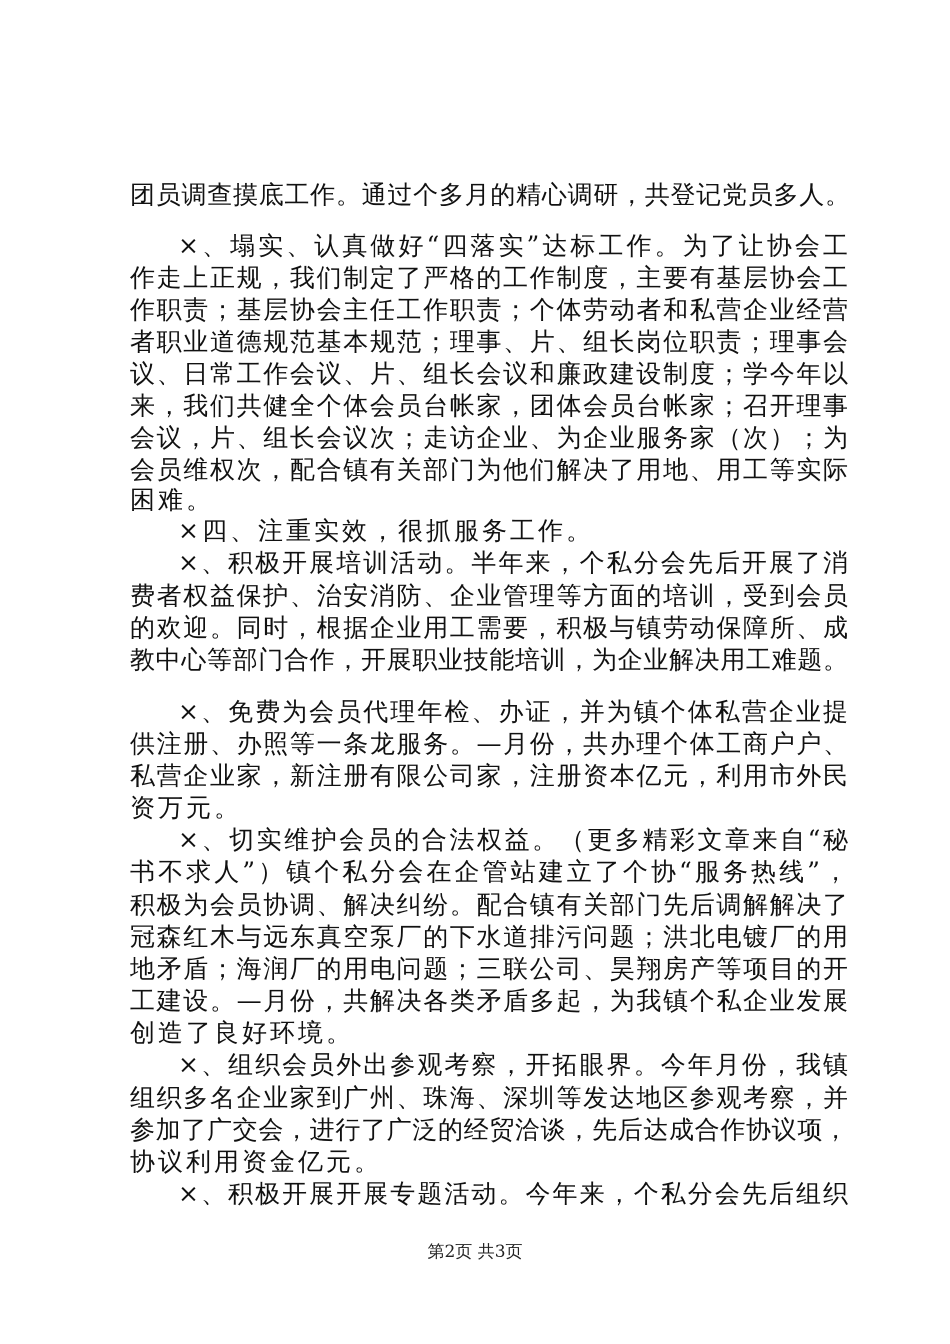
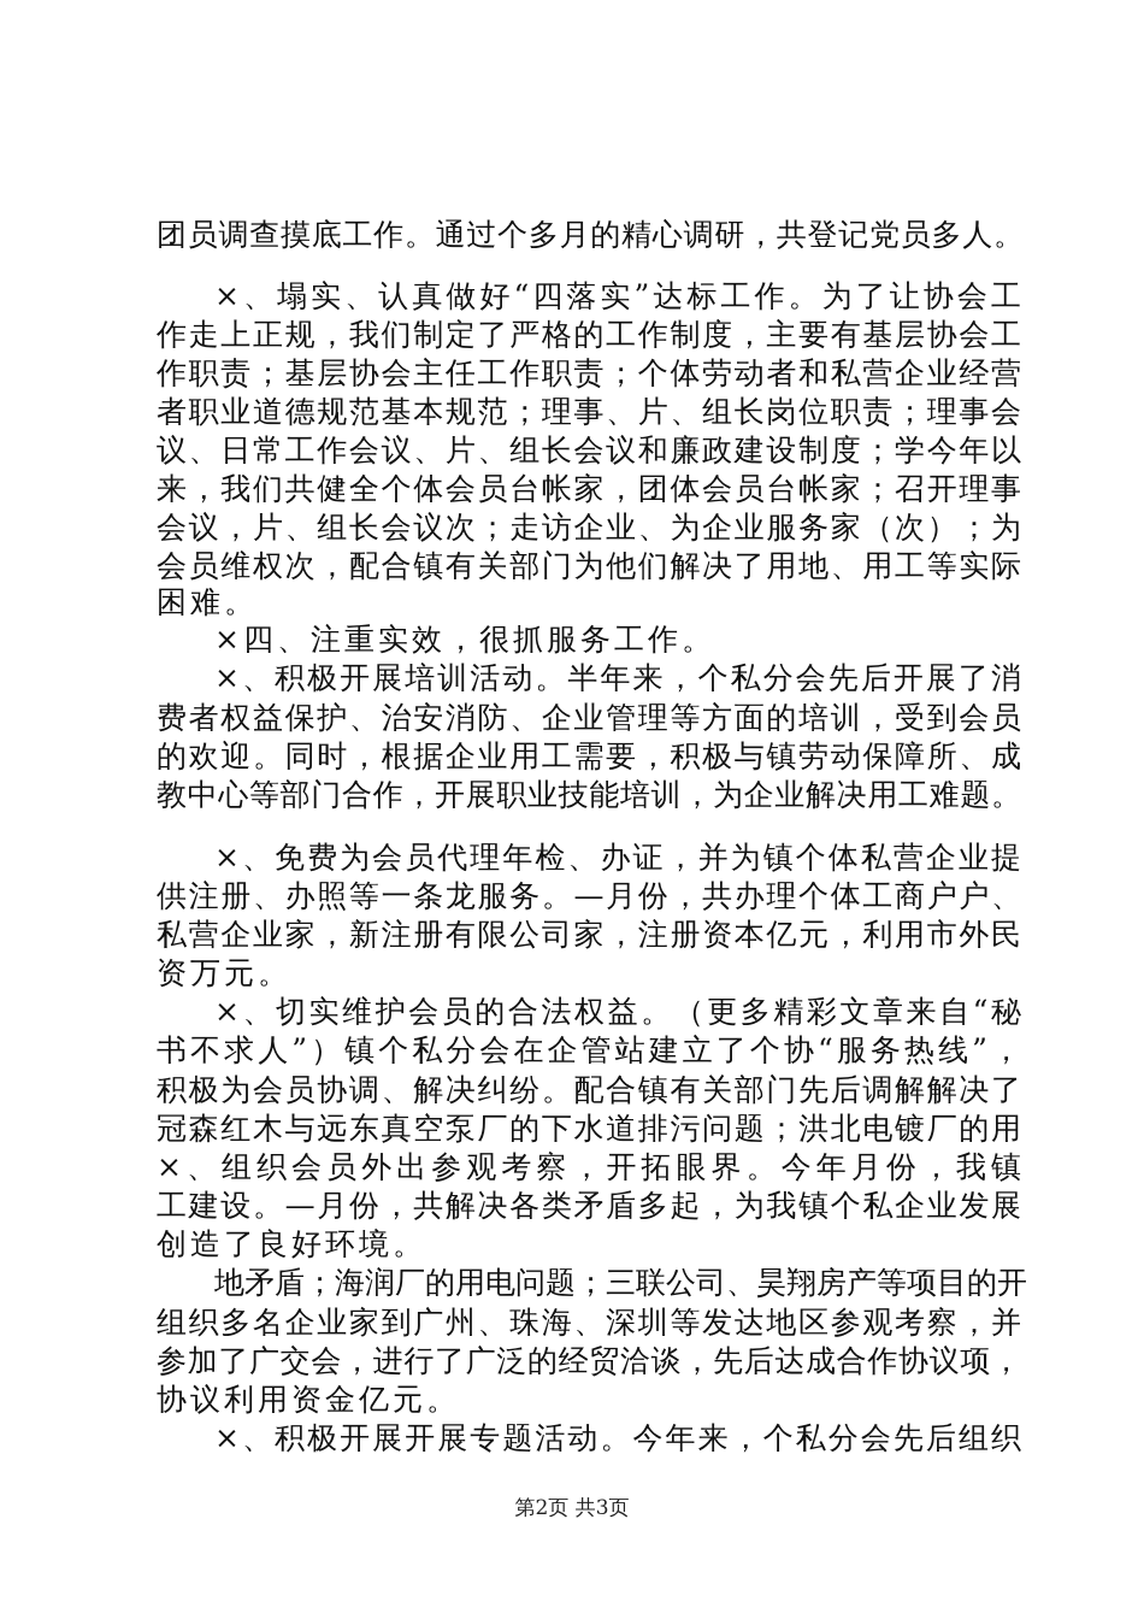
  团员调查摸底工作。通过个多月的精心调研，共登记党员多人。
  ×、塌实、认真做好“四落实”达标工作。为了让协会工
  作走上正规，我们制定了严格的工作制度，主要有基层协会工
  作职责；基层协会主任工作职责；个体劳动者和私营企业经营
  者职业道德规范基本规范；理事、片、组长岗位职责；理事会
  议、日常工作会议、片、组长会议和廉政建设制度；学今年以
  来，我们共健全个体会员台帐家，团体会员台帐家；召开理事
  会议，片、组长会议次；走访企业、为企业服务家（次）；为
  会员维权次，配合镇有关部门为他们解决了用地、用工等实际
  困难。
  ×四、注重实效，很抓服务工作。
  ×、积极开展培训活动。半年来，个私分会先后开展了消
  费者权益保护、治安消防、企业管理等方面的培训，受到会员
  的欢迎。同时，根据企业用工需要，积极与镇劳动保障所、成
  教中心等部门合作，开展职业技能培训，为企业解决用工难题。
  ×、免费为会员代理年检、办证，并为镇个体私营企业提
  供注册、办照等一条龙服务。—月份，共办理个体工商户户、
  私营企业家，新注册有限公司家，注册资本亿元，利用市外民
  资万元。
  ×、切实维护会员的合法权益。（更多精彩文章来自“秘
  书不求人”）镇个私分会在企管站建立了个协“服务热线”，
  积极为会员协调、解决纠纷。配合镇有关部门先后调解解决了
  冠森红木与远东真空泵厂的下水道排污问题；洪北电镀厂的用
- 地矛盾；海润厂的用电问题；三联公司、昊翔房产等项目的开
+ ×、组织会员外出参观考察，开拓眼界。今年月份，我镇
  工建设。—月份，共解决各类矛盾多起，为我镇个私企业发展
  创造了良好环境。
- ×、组织会员外出参观考察，开拓眼界。今年月份，我镇
+ 地矛盾；海润厂的用电问题；三联公司、昊翔房产等项目的开
  组织多名企业家到广州、珠海、深圳等发达地区参观考察，并
  参加了广交会，进行了广泛的经贸洽谈，先后达成合作协议项，
  协议利用资金亿元。
  ×、积极开展开展专题活动。今年来，个私分会先后组织
  第2页 共3页
